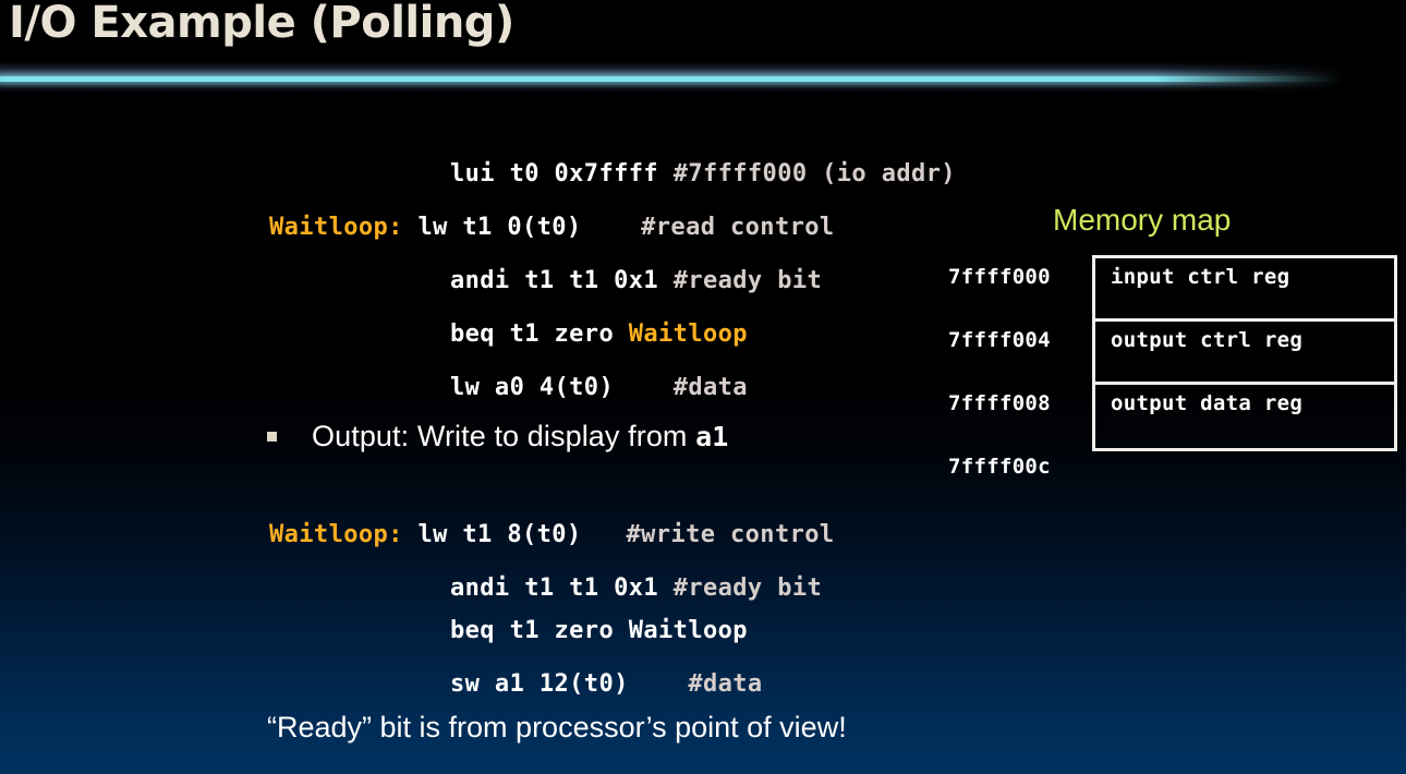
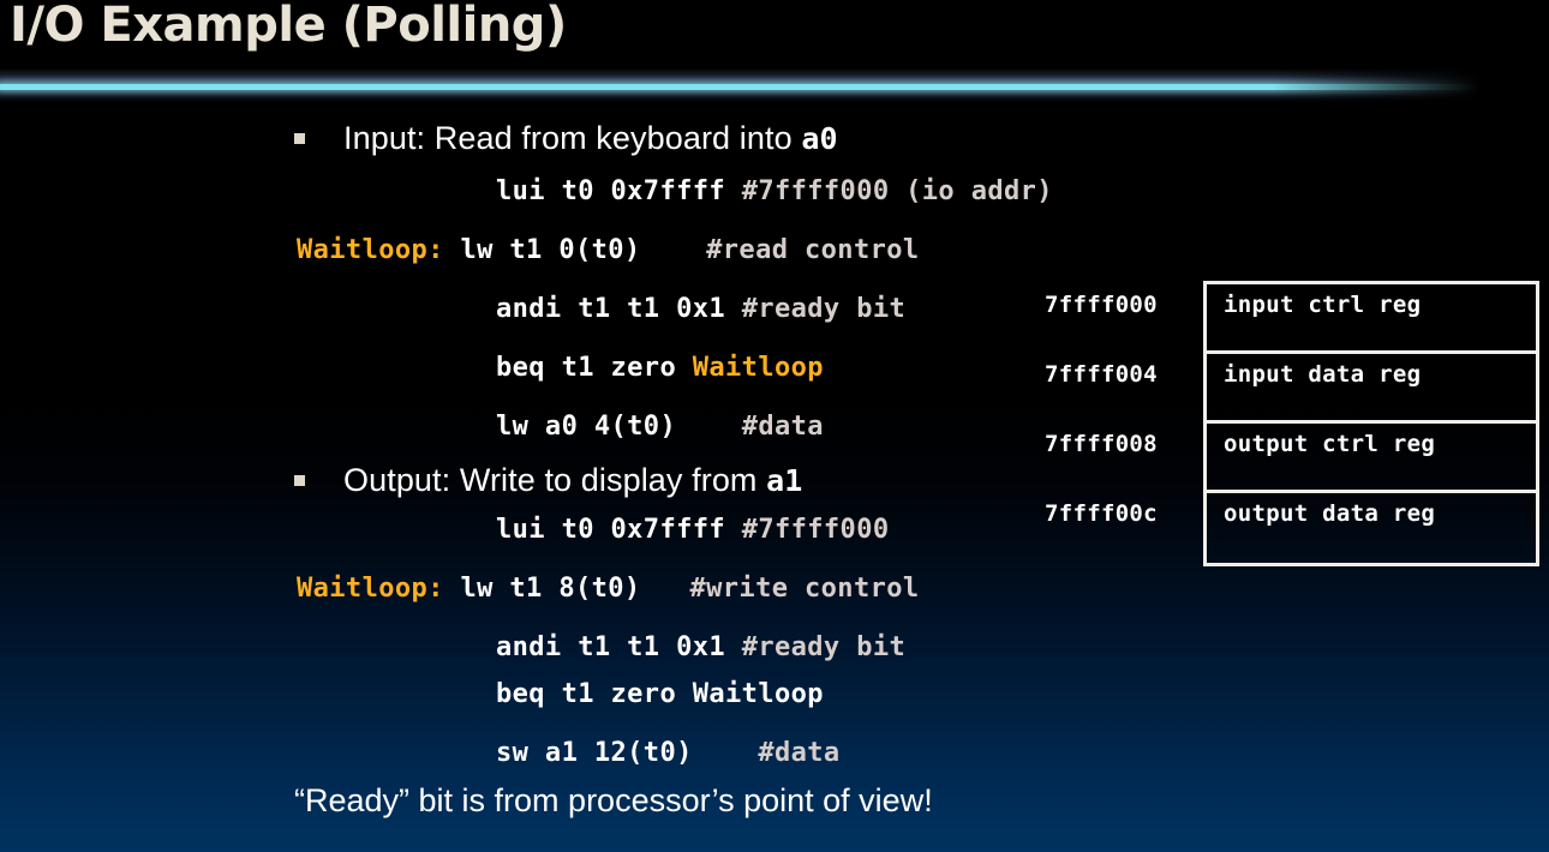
  I/O Example (Polling)
+ Input: Read from keyboard into a0
  lui t0 0x7ffff #7ffff000 (io addr)
  Waitloop: lw t1 0(t0) #read control
  andi t1 t1 0x1 #ready bit
  beq t1 zero Waitloop
  lw a0 4(t0) #data
  Output: Write to display from a1
+ lui t0 0x7ffff #7ffff000
  Waitloop: lw t1 8(t0) #write control
  andi t1 t1 0x1 #ready bit
  beq t1 zero Waitloop
  sw a1 12(t0) #data
- Memory map
  7ffff000
  7ffff004
  7ffff008
  7ffff00c
  input ctrl reg
+ input data reg
  output ctrl reg
  output data reg
  “Ready” bit is from processor’s point of view!
